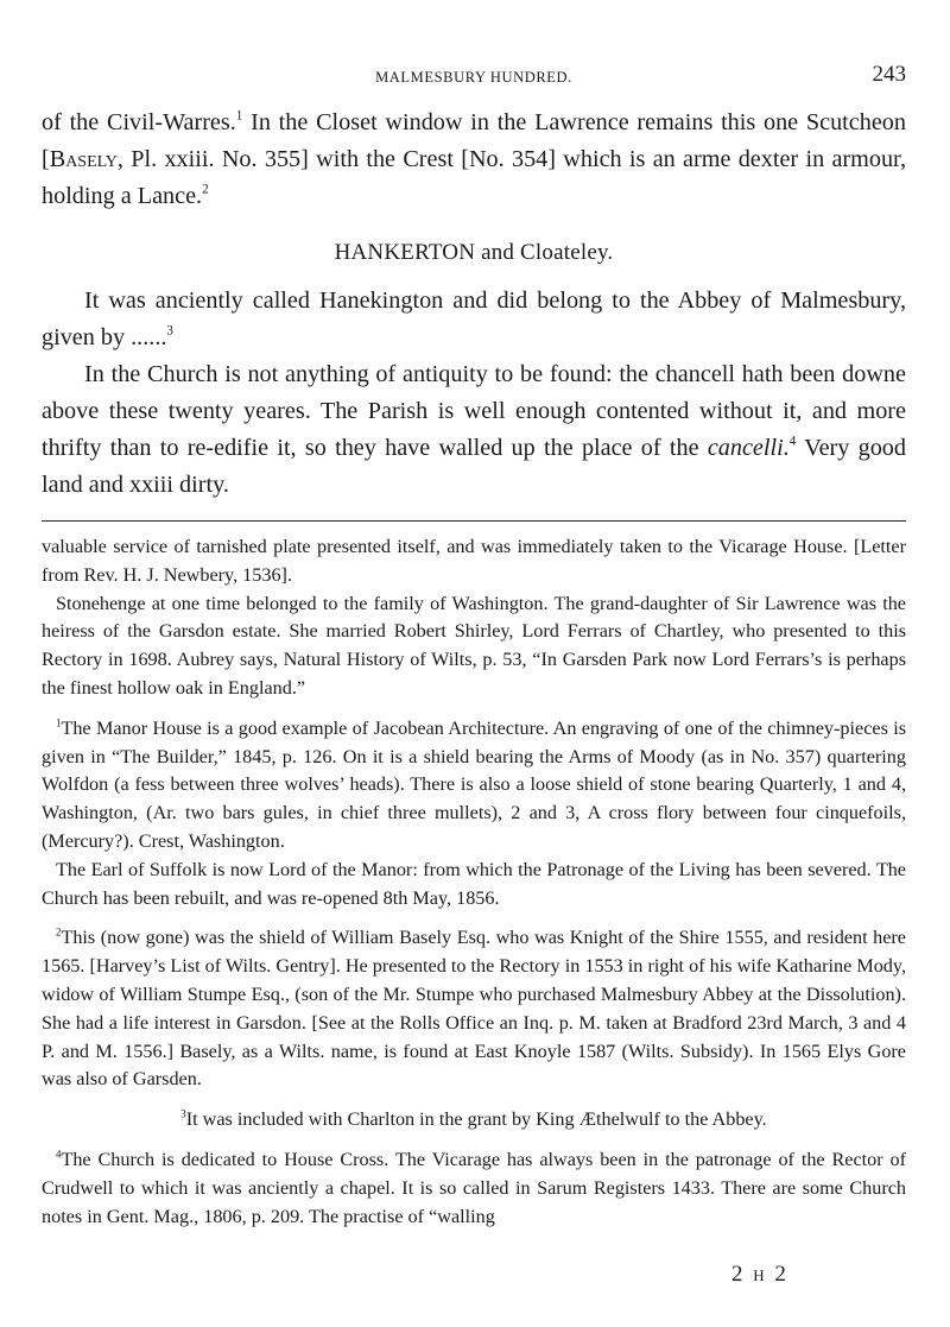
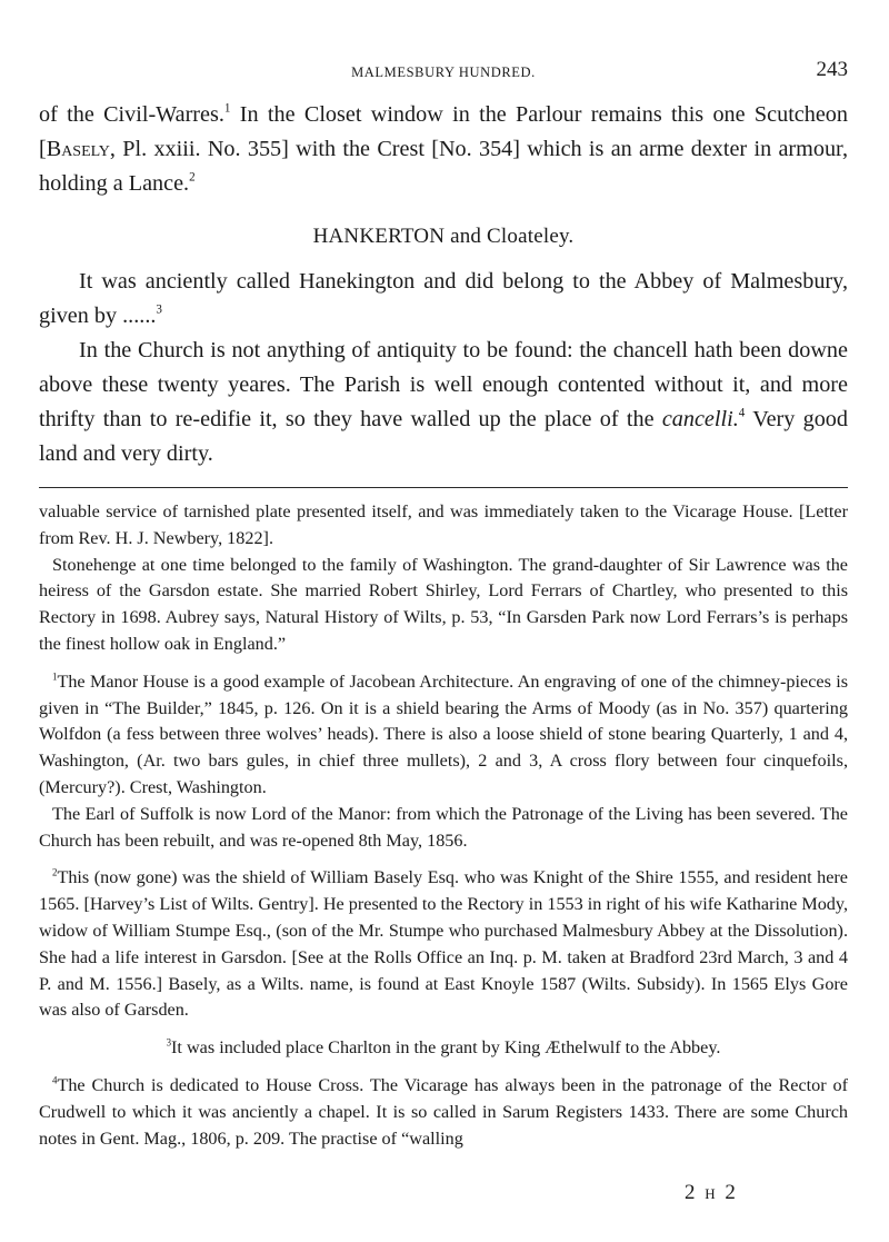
  MALMESBURY HUNDRED.
  243
- of the Civil-Warres.1 In the Closet window in the Lawrence remains this one Scutcheon [Basely, Pl. xxiii. No. 355] with the Crest [No. 354] which is an arme dexter in armour, holding a Lance.2
+ of the Civil-Warres.1 In the Closet window in the Parlour remains this one Scutcheon [Basely, Pl. xxiii. No. 355] with the Crest [No. 354] which is an arme dexter in armour, holding a Lance.2
  HANKERTON and Cloateley.
  It was anciently called Hanekington and did belong to the Abbey of Malmesbury, given by ......3
- In the Church is not anything of antiquity to be found: the chancell hath been downe above these twenty yeares. The Parish is well enough contented without it, and more thrifty than to re-edifie it, so they have walled up the place of the cancelli.4 Very good land and xxiii dirty.
+ In the Church is not anything of antiquity to be found: the chancell hath been downe above these twenty yeares. The Parish is well enough contented without it, and more thrifty than to re-edifie it, so they have walled up the place of the cancelli.4 Very good land and very dirty.
- valuable service of tarnished plate presented itself, and was immediately taken to the Vicarage House. [Letter from Rev. H. J. Newbery, 1536].
+ valuable service of tarnished plate presented itself, and was immediately taken to the Vicarage House. [Letter from Rev. H. J. Newbery, 1822].
  Stonehenge at one time belonged to the family of Washington. The grand-daughter of Sir Lawrence was the heiress of the Garsdon estate. She married Robert Shirley, Lord Ferrars of Chartley, who presented to this Rectory in 1698. Aubrey says, Natural History of Wilts, p. 53, “In Garsden Park now Lord Ferrars’s is perhaps the finest hollow oak in England.”
  1The Manor House is a good example of Jacobean Architecture. An engraving of one of the chimney-pieces is given in “The Builder,” 1845, p. 126. On it is a shield bearing the Arms of Moody (as in No. 357) quartering Wolfdon (a fess between three wolves’ heads). There is also a loose shield of stone bearing Quarterly, 1 and 4, Washington, (Ar. two bars gules, in chief three mullets), 2 and 3, A cross flory between four cinquefoils, (Mercury?). Crest, Washington.
  The Earl of Suffolk is now Lord of the Manor: from which the Patronage of the Living has been severed. The Church has been rebuilt, and was re-opened 8th May, 1856.
  2This (now gone) was the shield of William Basely Esq. who was Knight of the Shire 1555, and resident here 1565. [Harvey’s List of Wilts. Gentry]. He presented to the Rectory in 1553 in right of his wife Katharine Mody, widow of William Stumpe Esq., (son of the Mr. Stumpe who purchased Malmesbury Abbey at the Dissolution). She had a life interest in Garsdon. [See at the Rolls Office an Inq. p. M. taken at Bradford 23rd March, 3 and 4 P. and M. 1556.] Basely, as a Wilts. name, is found at East Knoyle 1587 (Wilts. Subsidy). In 1565 Elys Gore was also of Garsden.
- 3It was included with Charlton in the grant by King Æthelwulf to the Abbey.
+ 3It was included place Charlton in the grant by King Æthelwulf to the Abbey.
  4The Church is dedicated to House Cross. The Vicarage has always been in the patronage of the Rector of Crudwell to which it was anciently a chapel. It is so called in Sarum Registers 1433. There are some Church notes in Gent. Mag., 1806, p. 209. The practise of “walling
  2 H 2
